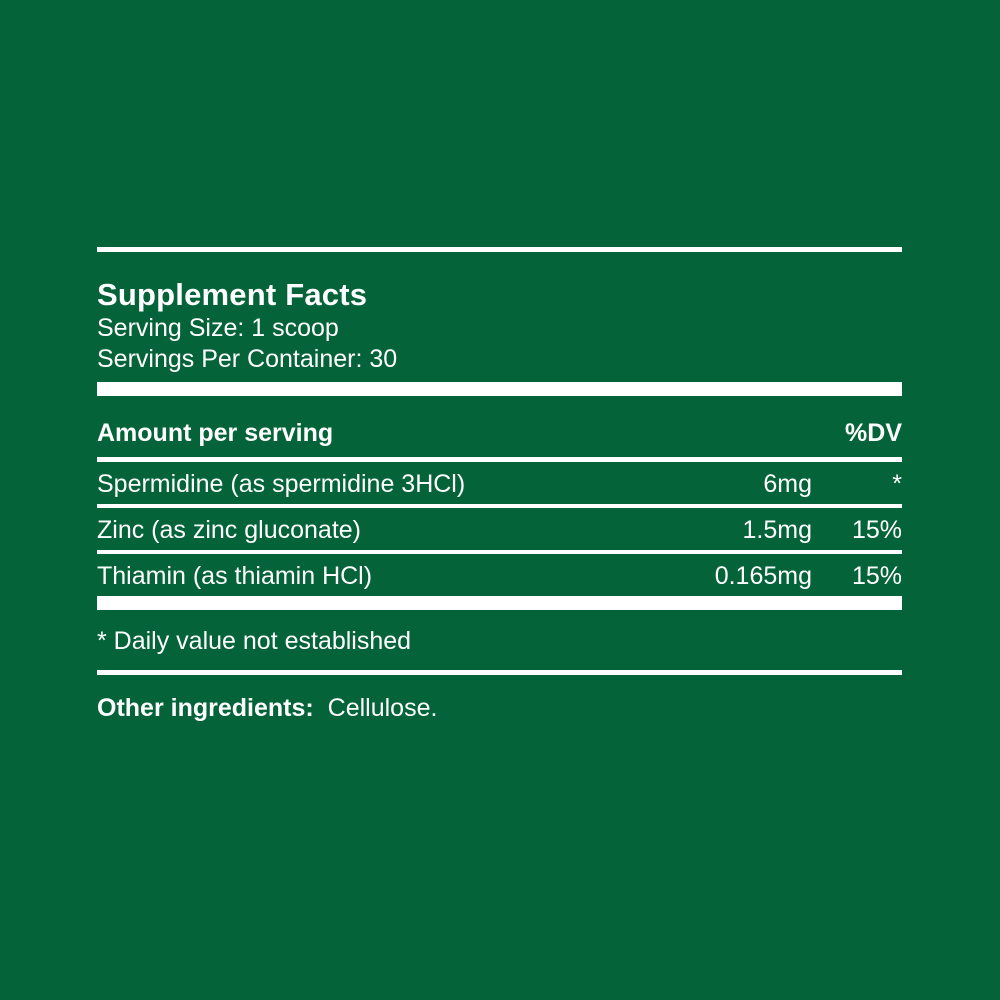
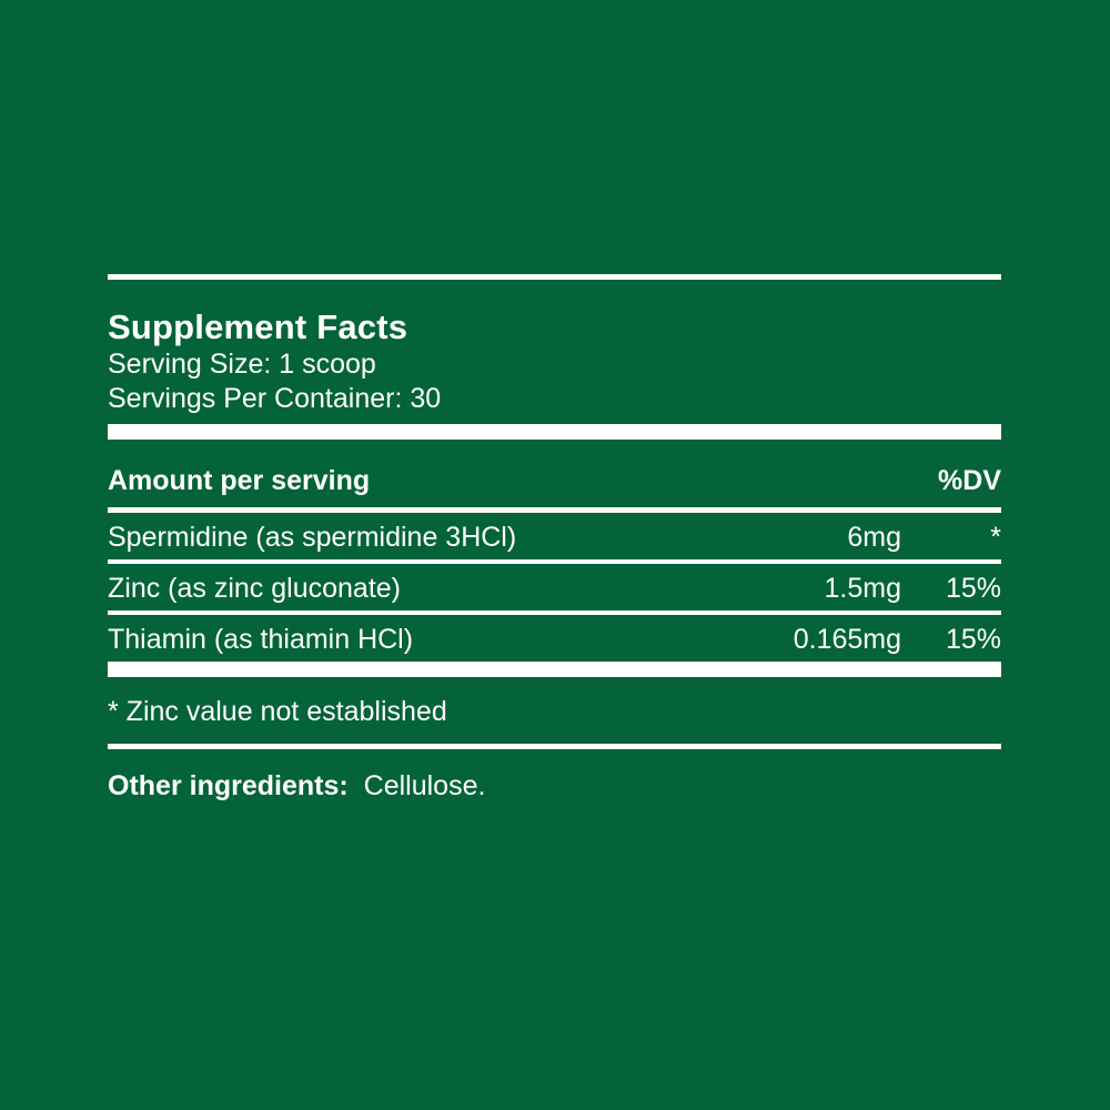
  Supplement Facts
  Serving Size: 1 scoop
  Servings Per Container: 30
  Amount per serving
  %DV
  Spermidine (as spermidine 3HCl)
  6mg
  *
  Zinc (as zinc gluconate)
  1.5mg
  15%
  Thiamin (as thiamin HCl)
  0.165mg
  15%
- * Daily value not established
+ * Zinc value not established
  Other ingredients: Cellulose.
